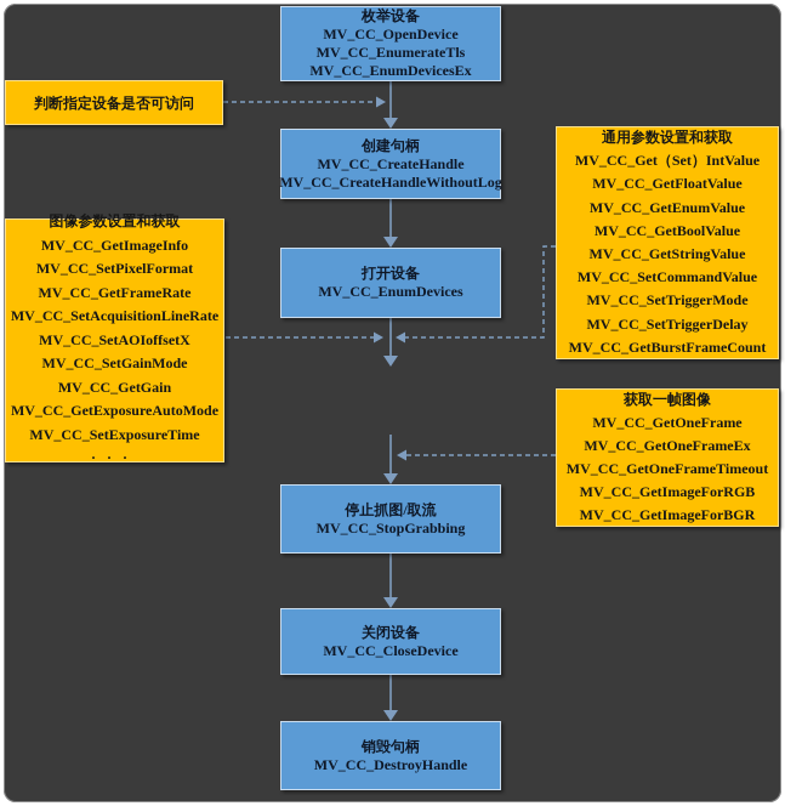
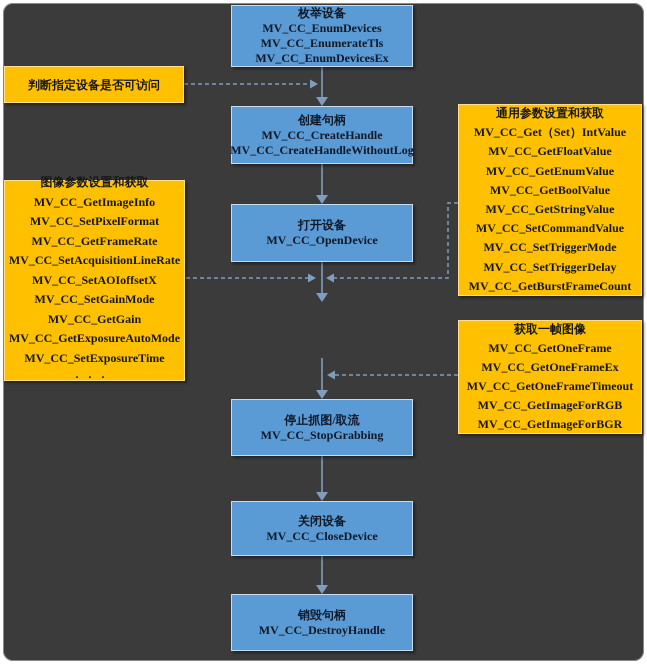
  枚举设备
- MV_CC_OpenDevice
+ MV_CC_EnumDevices
  MV_CC_EnumerateTls
  MV_CC_EnumDevicesEx
  创建句柄
  MV_CC_CreateHandle
  MV_CC_CreateHandleWithoutLog
  打开设备
- MV_CC_EnumDevices
+ MV_CC_OpenDevice
  停止抓图/取流
  MV_CC_StopGrabbing
  关闭设备
  MV_CC_CloseDevice
  销毁句柄
  MV_CC_DestroyHandle
  判断指定设备是否可访问
  图像参数设置和获取
  MV_CC_GetImageInfo
  MV_CC_SetPixelFormat
  MV_CC_GetFrameRate
  MV_CC_SetAcquisitionLineRate
  MV_CC_SetAOIoffsetX
  MV_CC_SetGainMode
  MV_CC_GetGain
  MV_CC_GetExposureAutoMode
  MV_CC_SetExposureTime
  ···
  通用参数设置和获取
  MV_CC_Get（Set）IntValue
  MV_CC_GetFloatValue
  MV_CC_GetEnumValue
  MV_CC_GetBoolValue
  MV_CC_GetStringValue
  MV_CC_SetCommandValue
  MV_CC_SetTriggerMode
  MV_CC_SetTriggerDelay
  MV_CC_GetBurstFrameCount
  获取一帧图像
  MV_CC_GetOneFrame
  MV_CC_GetOneFrameEx
  MV_CC_GetOneFrameTimeout
  MV_CC_GetImageForRGB
  MV_CC_GetImageForBGR
